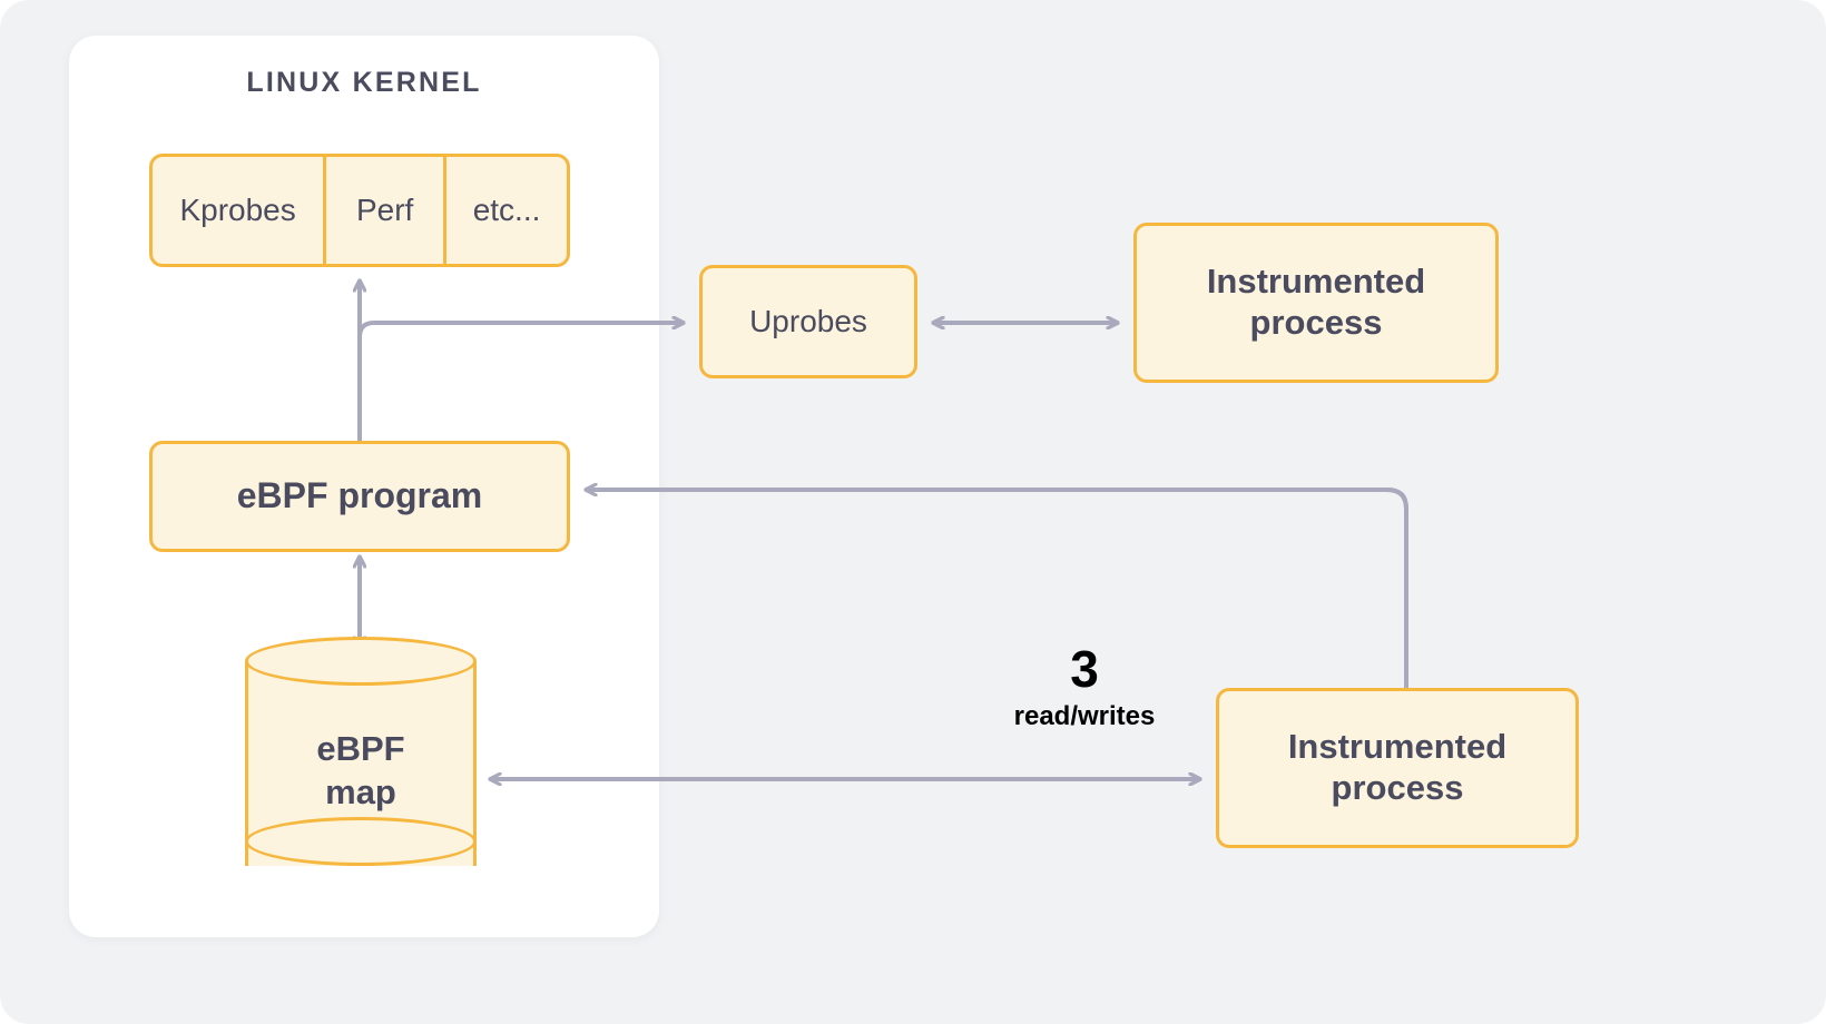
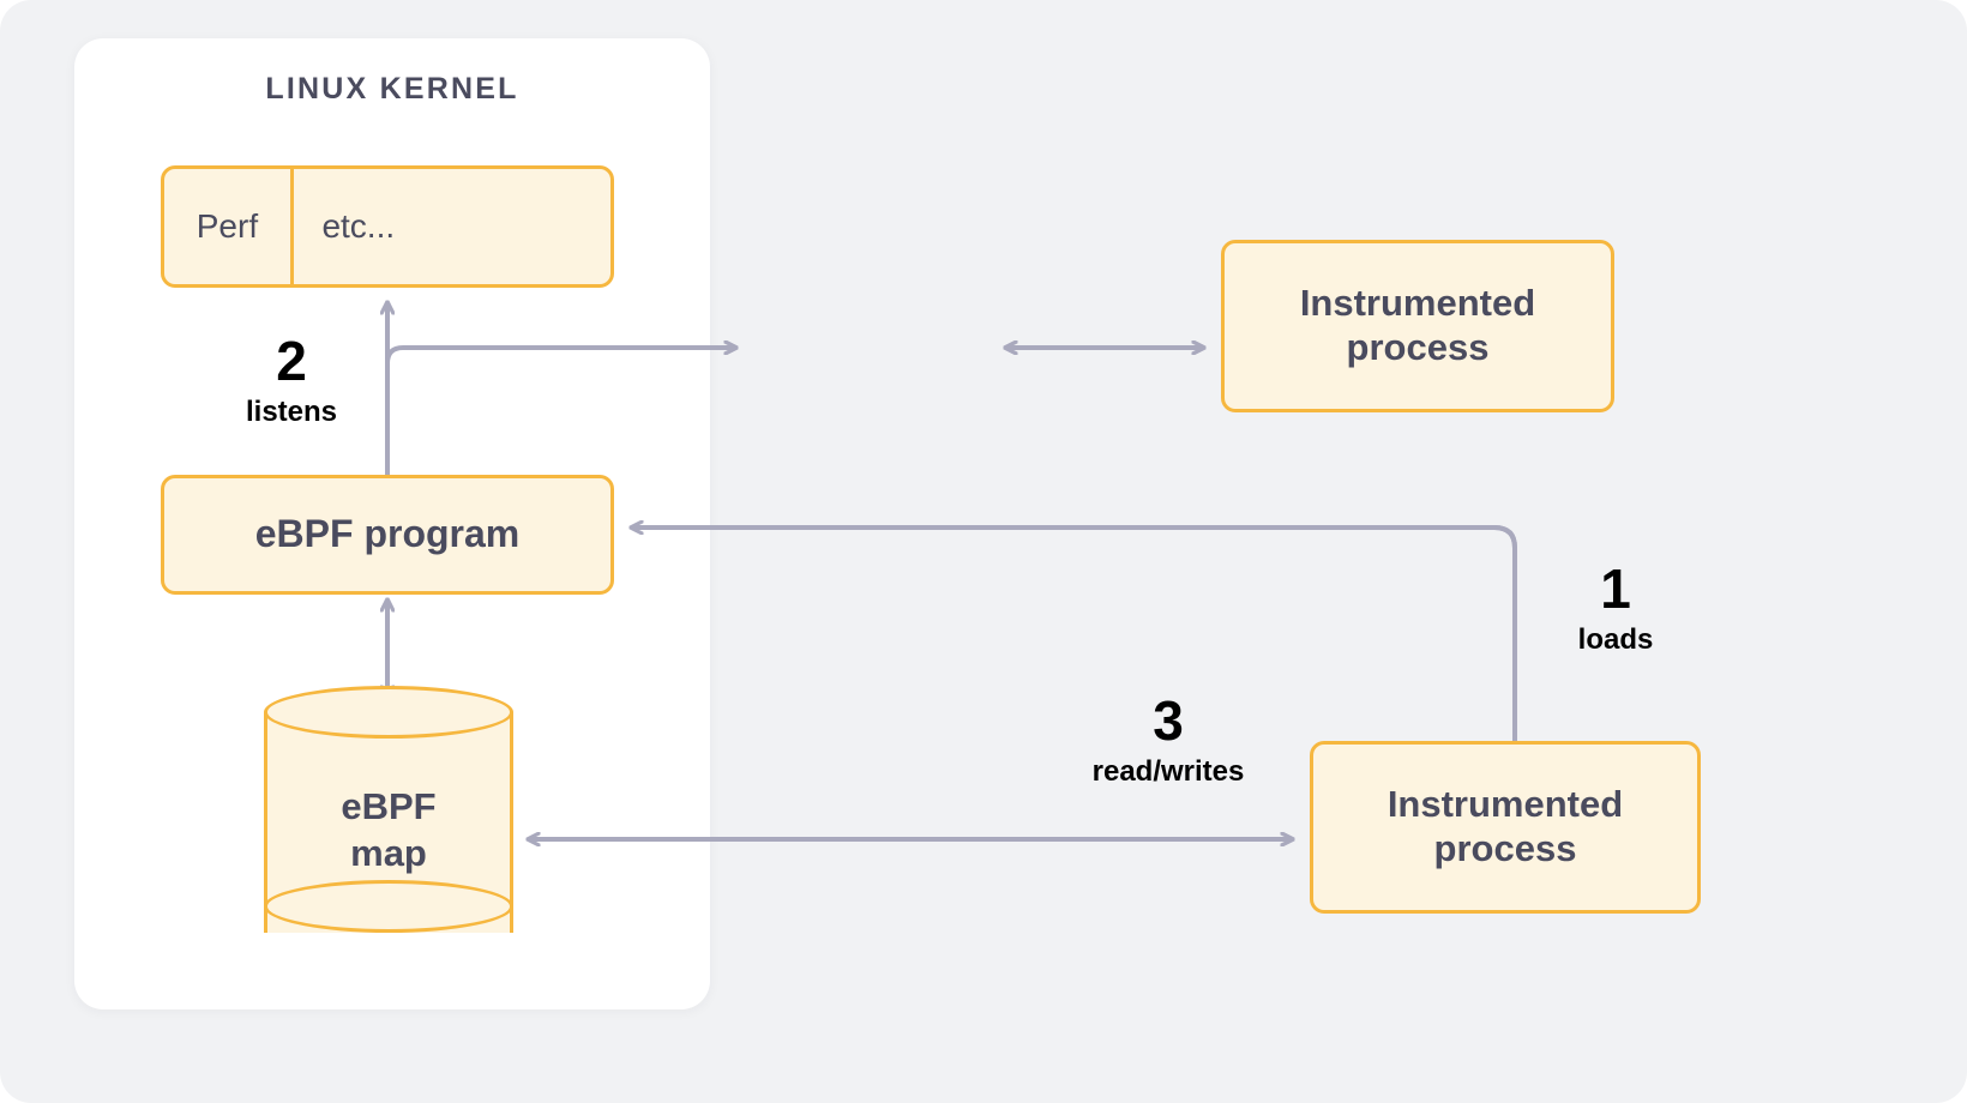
  LINUX KERNEL
- Kprobes
  Perf
  etc...
- Uprobes
  eBPF program
  Instrumented
  process
  Instrumented
  process
  eBPF
  map
+ 2
+ listens
+ 1
+ loads
  3
  read/writes
